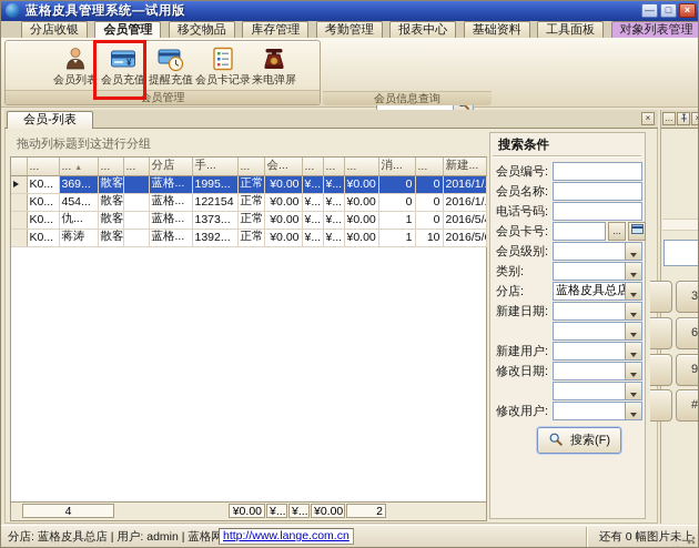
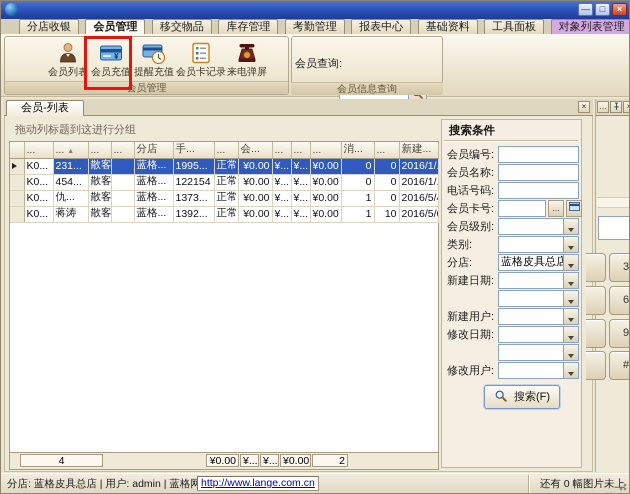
- 蓝格皮具管理系统—试用版
  —
  □
  ×
  分店收银 会员管理 移交物品 库存管理 考勤管理 报表中心 基础资料 工具面板 对象列表管理
  会员列表
  ¥
  会员充值
  提醒充值
  会员卡记录
  来电弹屏
  会员管理
+ 会员查询:
  会员信息查询
  会员-列表
  ×
  ...
  ×
  拖动列标题到这进行分组
  	...	...	...	...	分店	手...	...	会...	...	...	...	消...	...	新建...
- 	K0...	369...	散客		蓝格...	1995...	正常	¥0.00	¥...	¥...	¥0.00	0	0	2016/1/.
+ 	K0...	231...	散客		蓝格...	1995...	正常	¥0.00	¥...	¥...	¥0.00	0	0	2016/1/.
  	K0...	454...	散客		蓝格...	122154	正常	¥0.00	¥...	¥...	¥0.00	0	0	2016/1/.
  	K0...	仇...	散客		蓝格...	1373...	正常	¥0.00	¥...	¥...	¥0.00	1	0	2016/5/
  	K0...	蒋涛	散客		蓝格...	1392...	正常	¥0.00	¥...	¥...	¥0.00	1	10	2016/5/
  4
  ¥0.00
  ¥...
  ¥...
  ¥0.00
  2
  搜索条件
  会员编号:
  会员名称:
  电话号码:
  会员卡号:
  ...
  会员级别:
  类别:
  分店:
  蓝格皮具总店
  新建日期:
  新建用户:
  修改日期:
  修改用户:
  搜索(F)
  3
  6
  9
  #
  分店: 蓝格皮具总店 | 用户: admin | 蓝格网
  还有 0 幅图片未
  http://www.lange.com.cn
